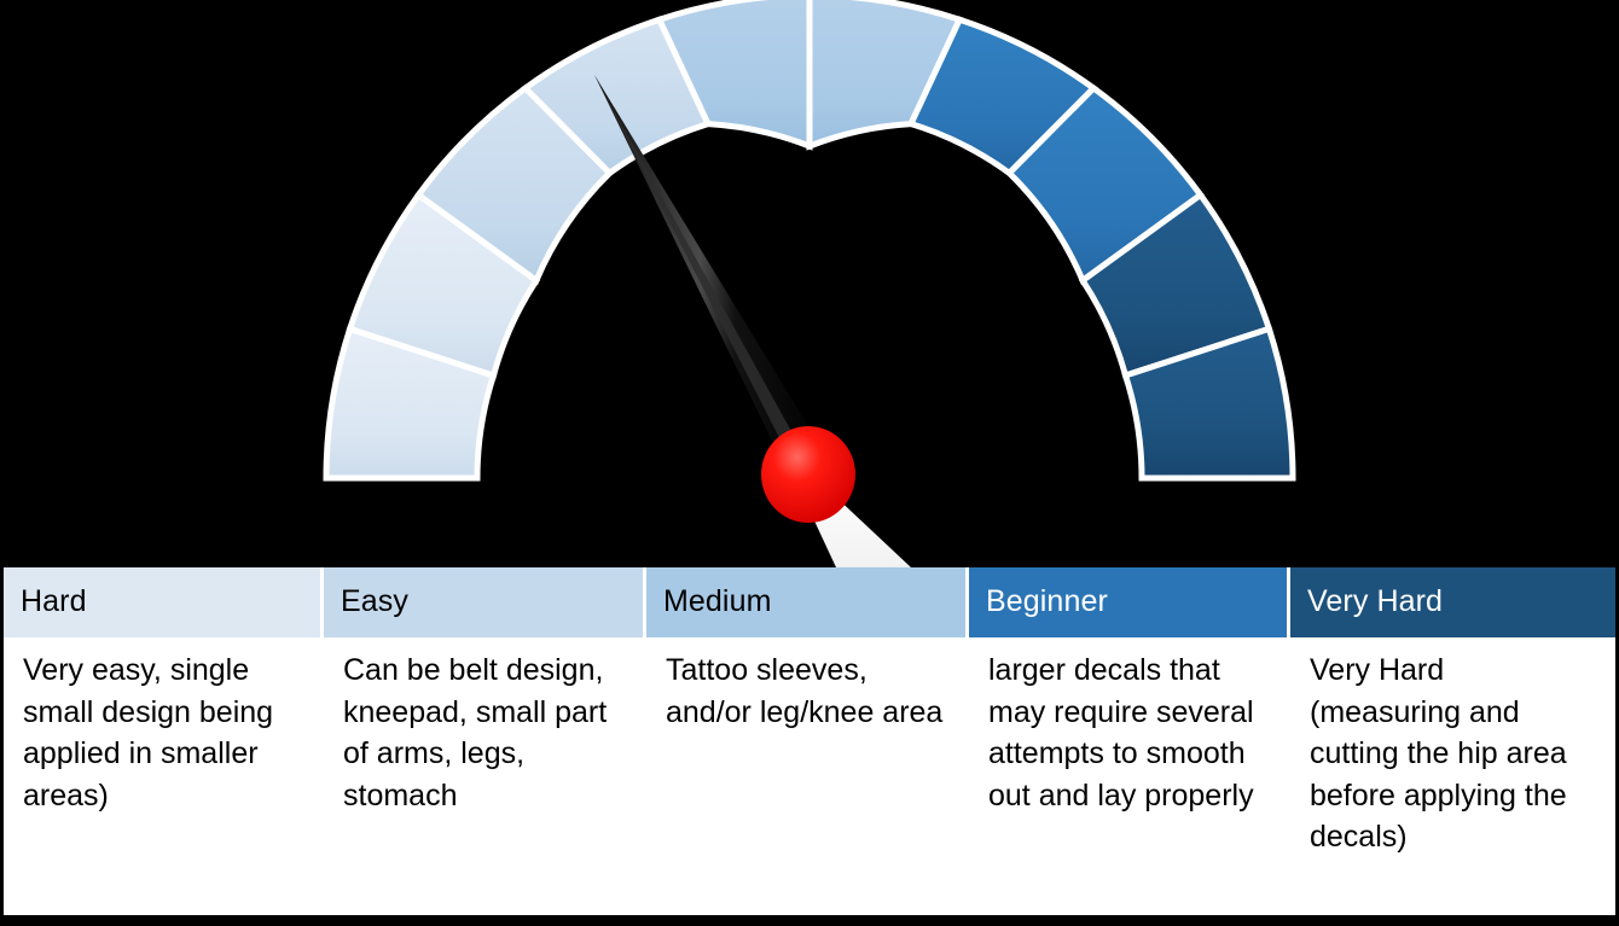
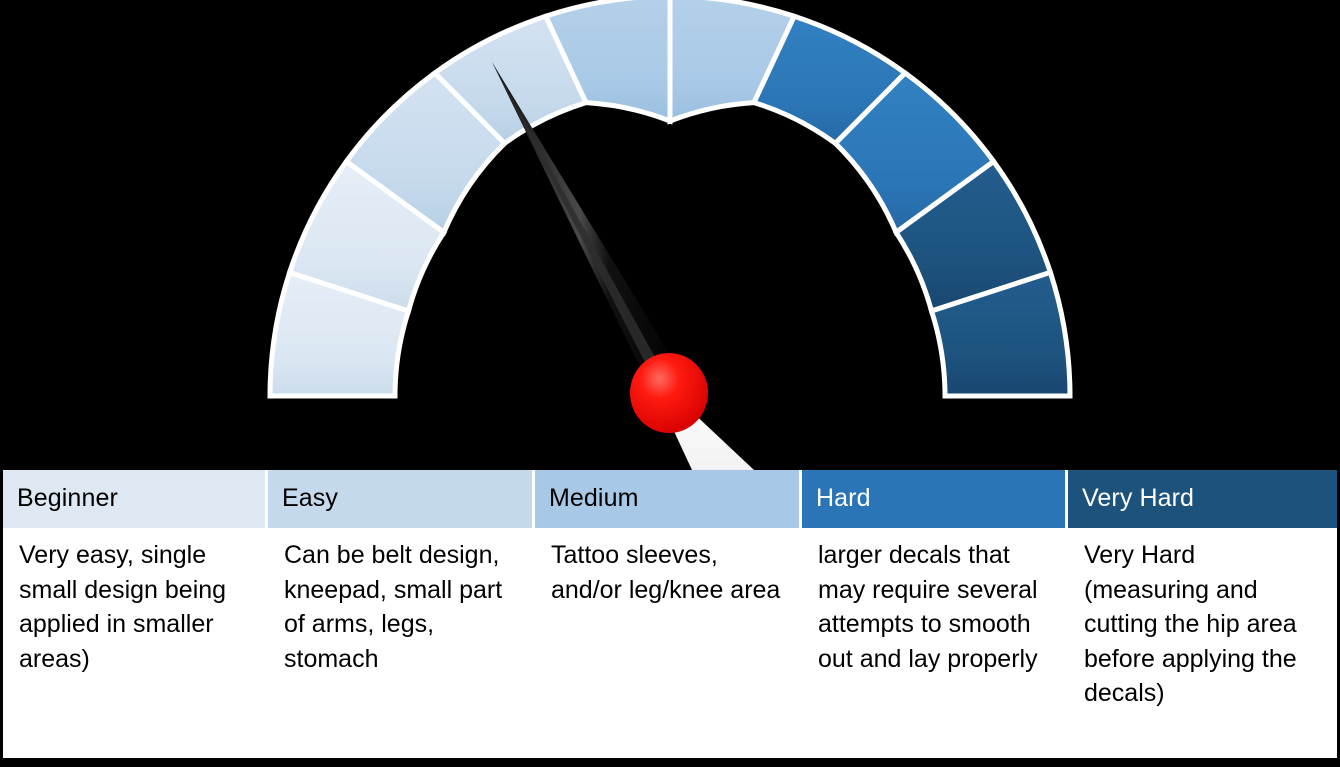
- Hard
+ Beginner
  Easy
  Medium
- Beginner
+ Hard
  Very Hard
  Very easy, single small design being applied in smaller areas)
  Can be belt design, kneepad, small part of arms, legs, stomach
  Tattoo sleeves, and/or leg/knee area
  larger decals that may require several attempts to smooth out and lay properly
  Very Hard (measuring and cutting the hip area before applying the decals)
